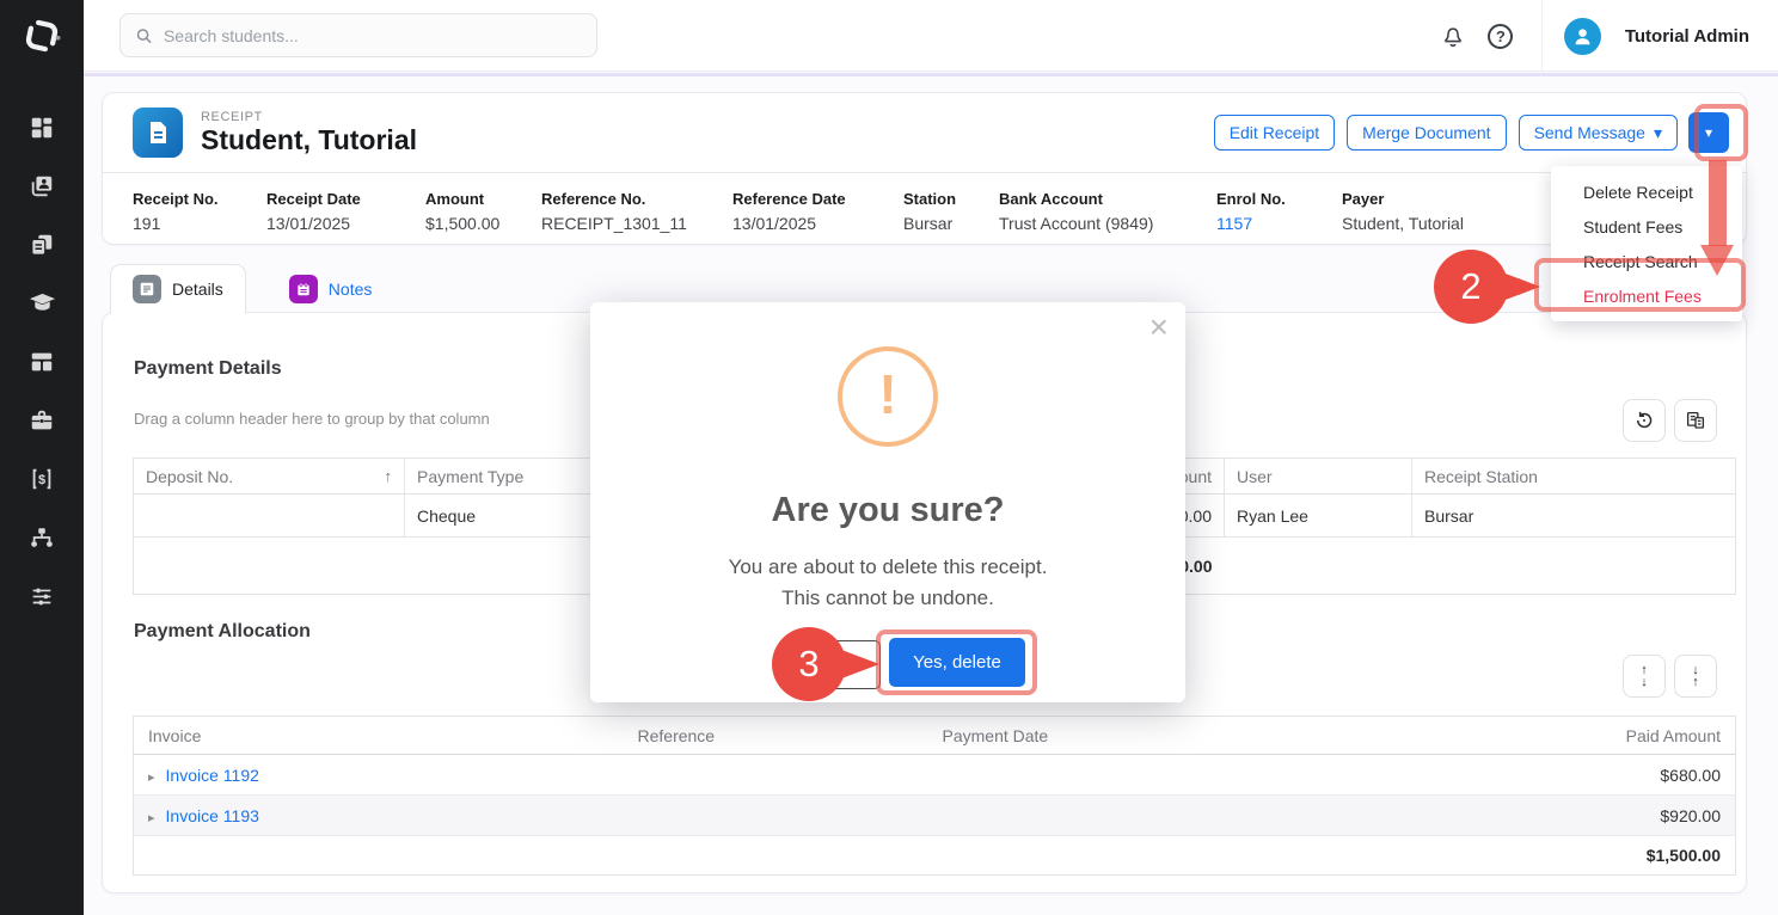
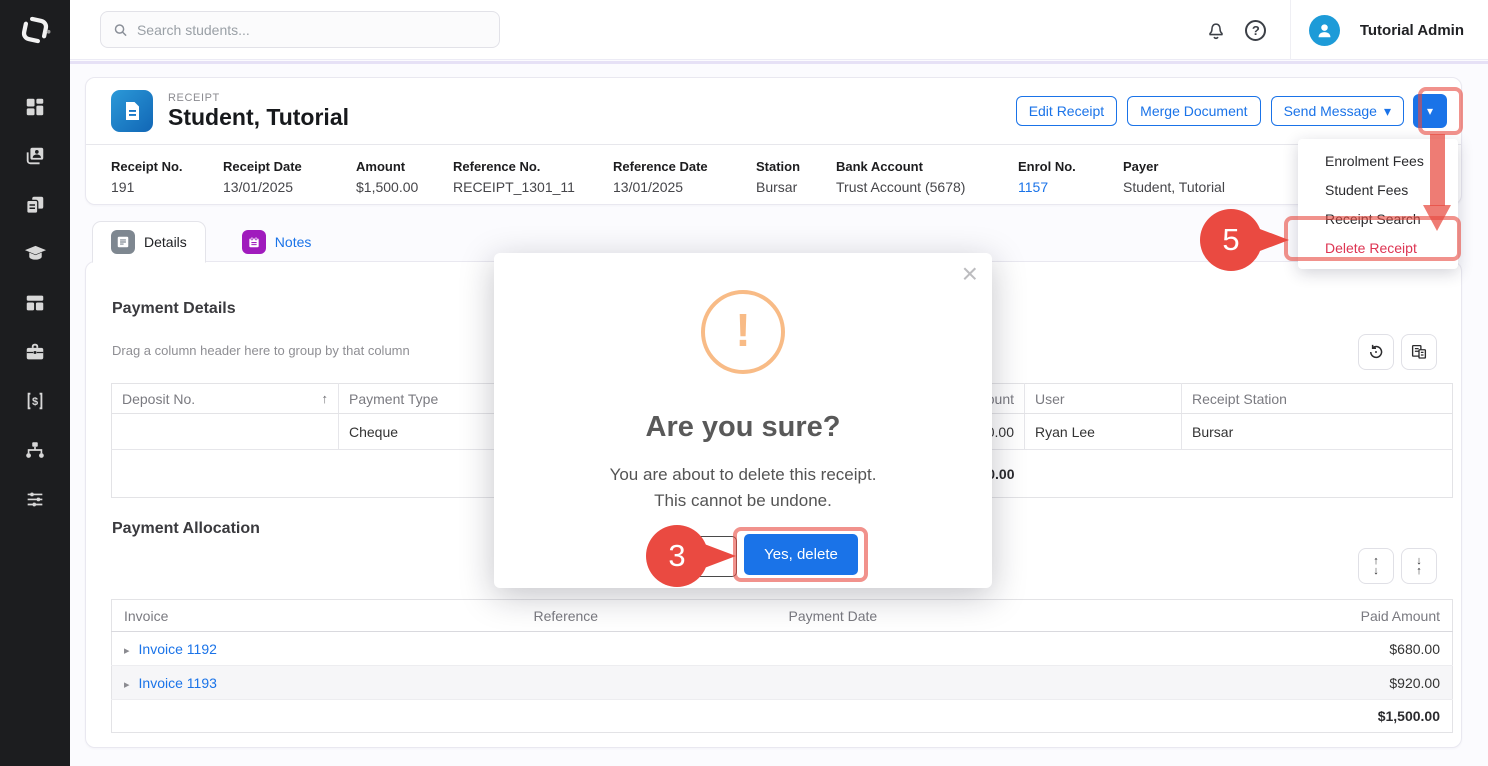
  $
  Search students...
  ?
  Tutorial Admin
  RECEIPT
  Student, Tutorial
  Edit Receipt
  Merge Document
  Send Message
  ▾
  ▾
  Receipt No.
  191
  Receipt Date
  13/01/2025
  Amount
  $1,500.00
  Reference No.
  RECEIPT_1301_11
  Reference Date
  13/01/2025
  Station
  Bursar
  Bank Account
- Trust Account (9849)
+ Trust Account (5678)
  Enrol No.
  1157
  Payer
  Student, Tutorial
  Details
  Notes
  Payment Details
  Drag a column header here to group by that column
  Deposit No. ↑	Payment Type	unt	User	Receipt Station
  	Cheque	.00	Ryan Lee	Bursar
  Payment Allocation
  ↑
  ↓
  ↓
  ↑
  Invoice	Reference	Payment Date	Paid Amount
  ▸ Invoice 1192			$680.00
  ▸ Invoice 1193			$920.00
  			$1,500.00
- Delete Receipt
+ Enrolment Fees
  Student Fees
  Receipt Search
- Enrolment Fees
+ Delete Receipt
  ×
  !
  Are you sure?
  You are about to delete this receipt.
  This cannot be undone.
  Yes, delete
- 2
+ 5
  3
